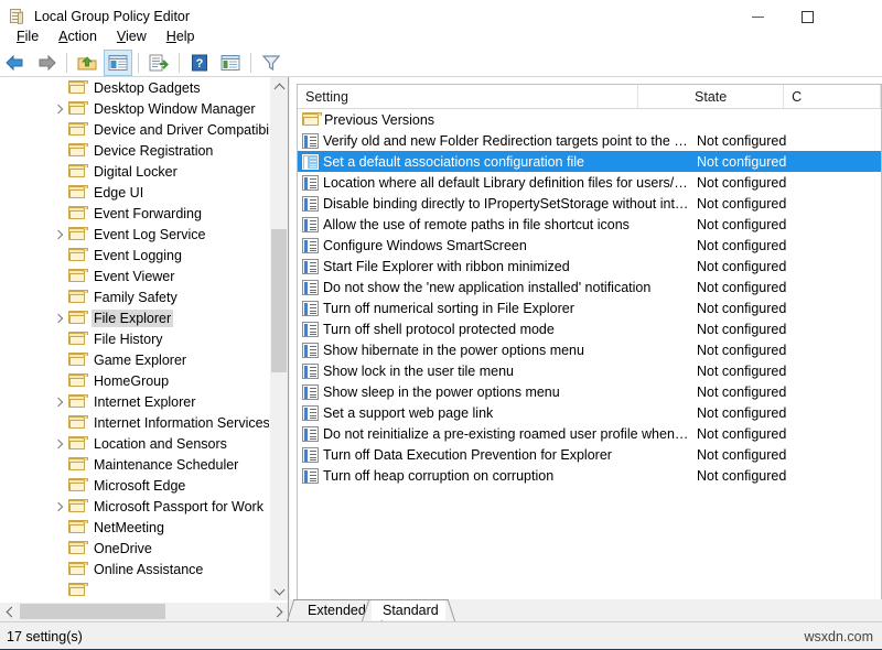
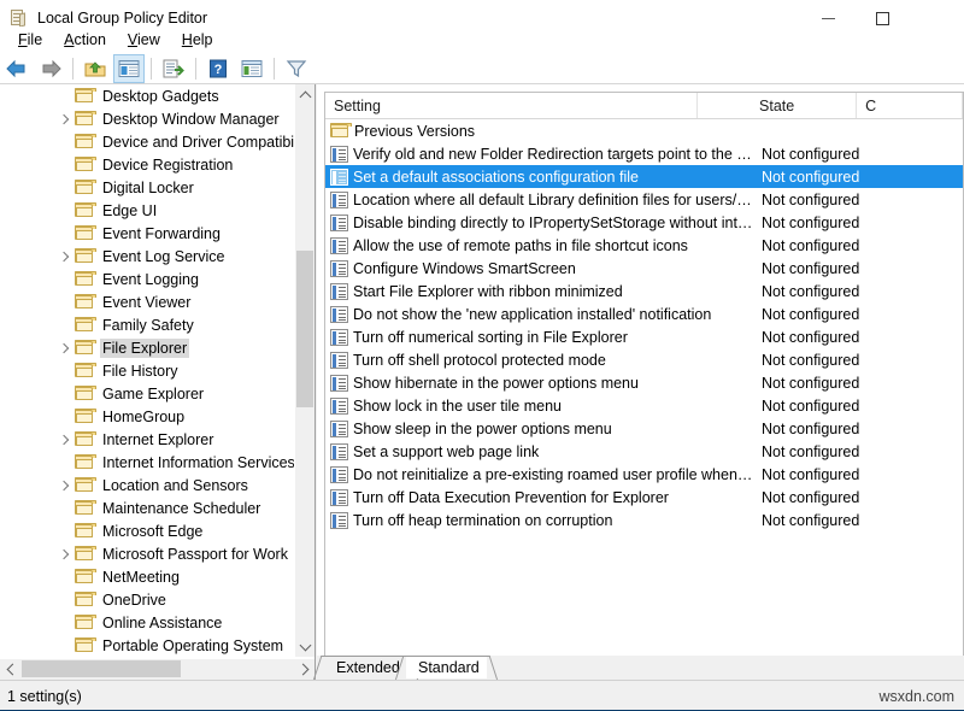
  Local Group Policy Editor
  File
  Action
  View
  Help
  ?
  Desktop Gadgets
  Desktop Window Manager
  Device and Driver Compatibi
  Device Registration
  Digital Locker
  Edge UI
  Event Forwarding
  Event Log Service
  Event Logging
  Event Viewer
  Family Safety
  File Explorer
  File History
  Game Explorer
  HomeGroup
  Internet Explorer
  Internet Information Services
  Location and Sensors
  Maintenance Scheduler
  Microsoft Edge
  Microsoft Passport for Work
  NetMeeting
  OneDrive
  Online Assistance
+ Portable Operating System
  Setting
  State
  C
  Previous Versions
  Verify old and new Folder Redirection targets point to the sa
  Not configured
  Set a default associations configuration file
  Not configured
  Location where all default Library definition files for users/m.
  Not configured
  Disable binding directly to IPropertySetStorage without inter.
  Not configured
  Allow the use of remote paths in file shortcut icons
  Not configured
  Configure Windows SmartScreen
  Not configured
  Start File Explorer with ribbon minimized
  Not configured
  Do not show the 'new application installed' notification
  Not configured
  Turn off numerical sorting in File Explorer
  Not configured
  Turn off shell protocol protected mode
  Not configured
  Show hibernate in the power options menu
  Not configured
  Show lock in the user tile menu
  Not configured
  Show sleep in the power options menu
  Not configured
  Set a support web page link
  Not configured
  Do not reinitialize a pre-existing roamed user profile when it
  Not configured
  Turn off Data Execution Prevention for Explorer
  Not configured
- Turn off heap corruption on corruption
+ Turn off heap termination on corruption
  Not configured
  Extended
  Standard
- 17 setting(s)
+ 1 setting(s)
  wsxdn.com
